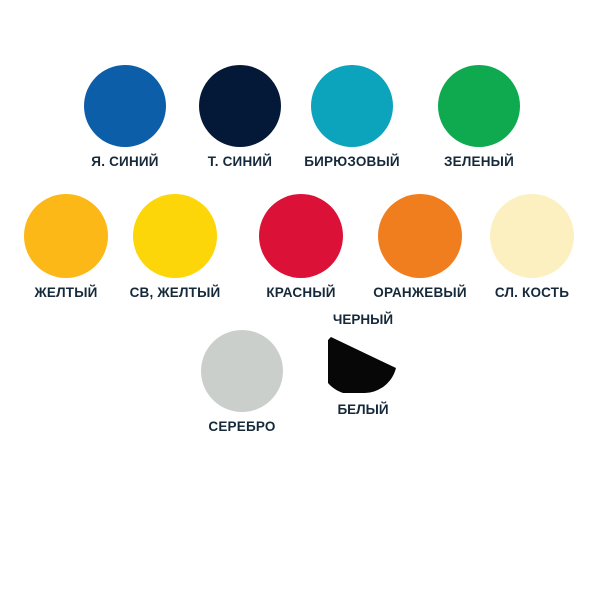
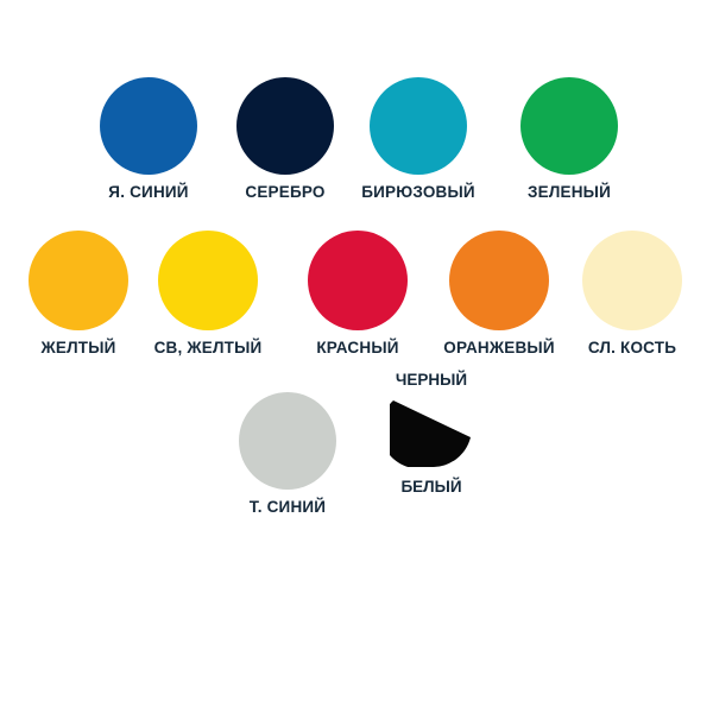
  Я. СИНИЙ
- Т. СИНИЙ
+ СЕРЕБРО
  БИРЮЗОВЫЙ
  ЗЕЛЕНЫЙ
  ЖЕЛТЫЙ
  СВ, ЖЕЛТЫЙ
  КРАСНЫЙ
  ОРАНЖЕВЫЙ
  СЛ. КОСТЬ
- СЕРЕБРО
+ Т. СИНИЙ
  ЧЕРНЫЙ
  БЕЛЫЙ
